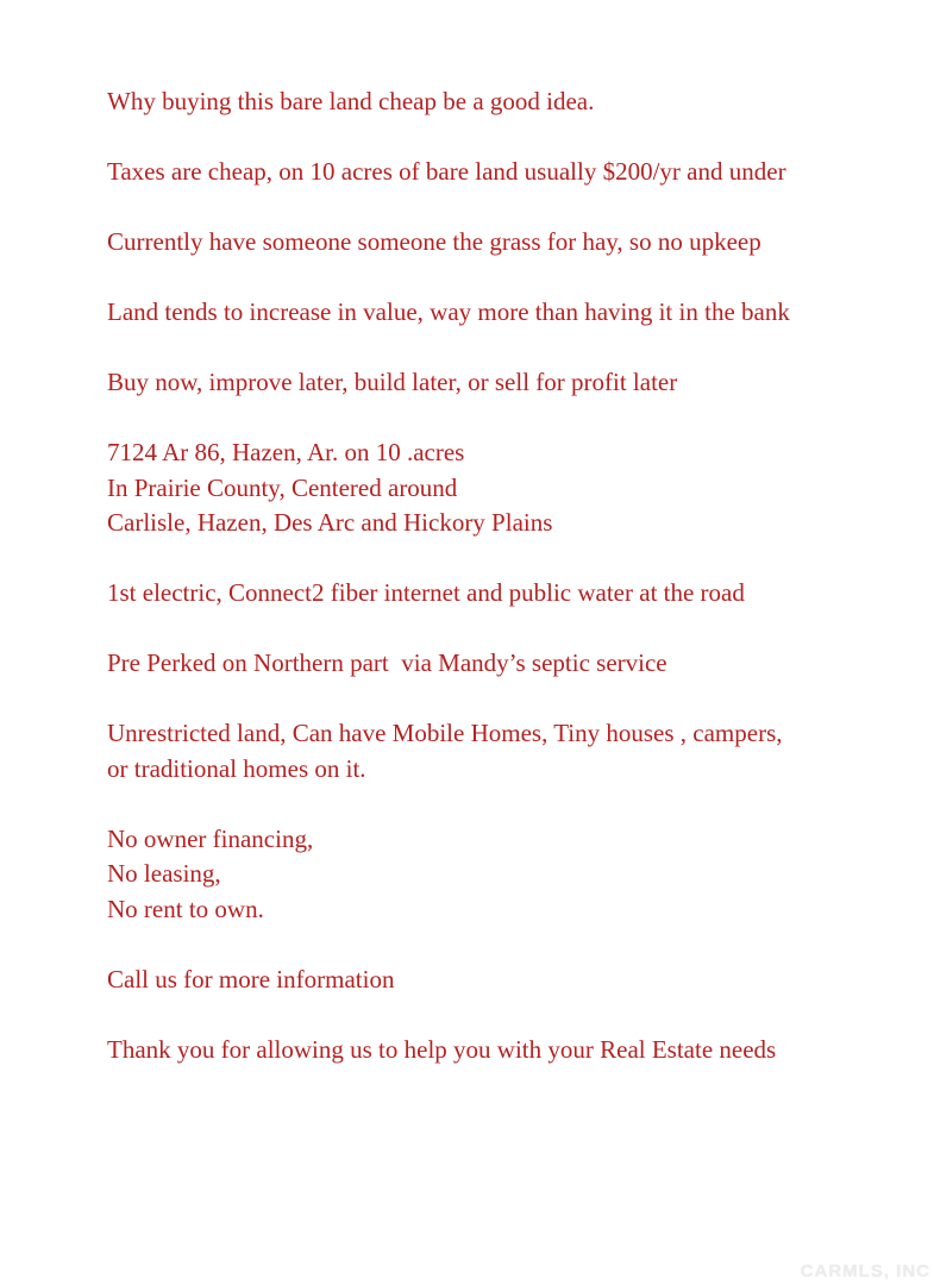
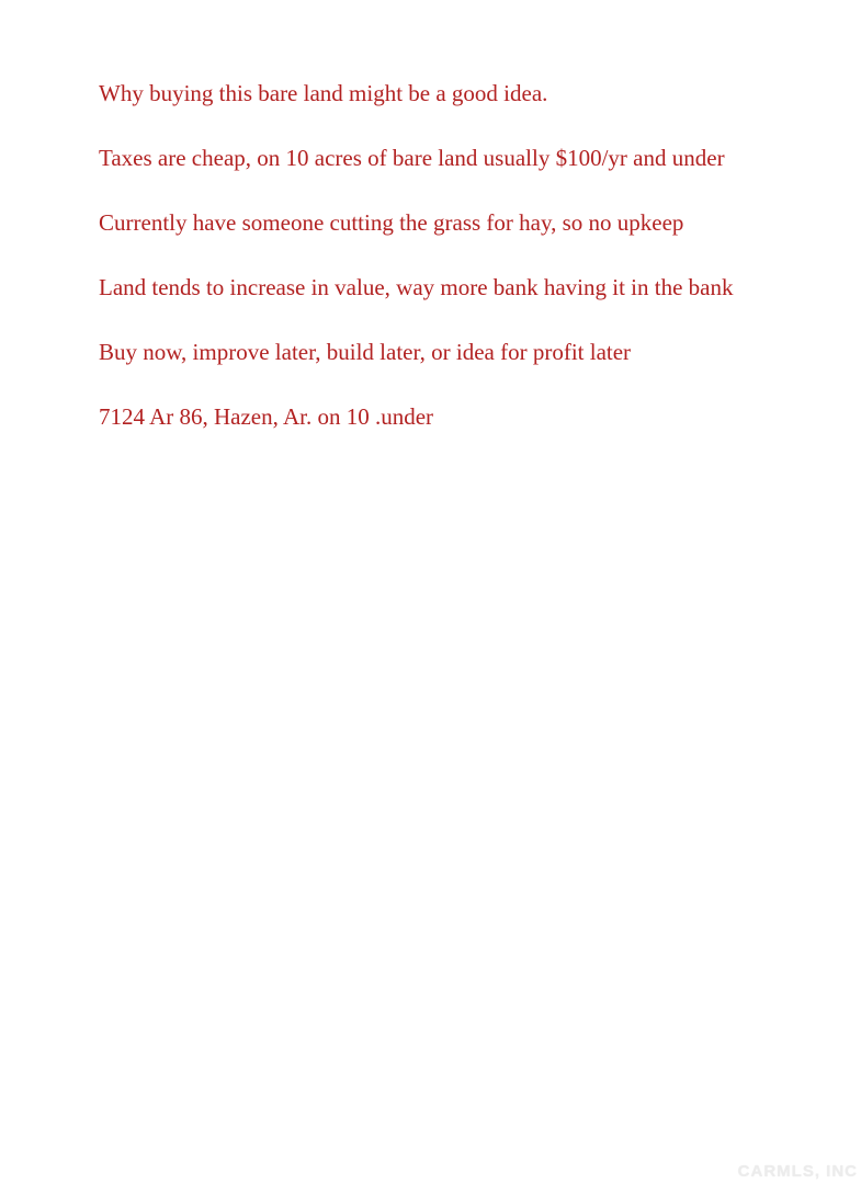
- Why buying this bare land cheap be a good idea.
+ Why buying this bare land might be a good idea.
- Taxes are cheap, on 10 acres of bare land usually $200/yr and under
+ Taxes are cheap, on 10 acres of bare land usually $100/yr and under
- Currently have someone someone the grass for hay, so no upkeep
+ Currently have someone cutting the grass for hay, so no upkeep
- Land tends to increase in value, way more than having it in the bank
+ Land tends to increase in value, way more bank having it in the bank
- Buy now, improve later, build later, or sell for profit later
+ Buy now, improve later, build later, or idea for profit later
- 7124 Ar 86, Hazen, Ar. on 10 .acres
+ 7124 Ar 86, Hazen, Ar. on 10 .under
- In Prairie County, Centered around
- Carlisle, Hazen, Des Arc and Hickory Plains
- 1st electric, Connect2 fiber internet and public water at the road
- Pre Perked on Northern part via Mandy’s septic service
- Unrestricted land, Can have Mobile Homes, Tiny houses , campers,
- or traditional homes on it.
- No owner financing,
- No leasing,
- No rent to own.
- Call us for more information
- Thank you for allowing us to help you with your Real Estate needs
